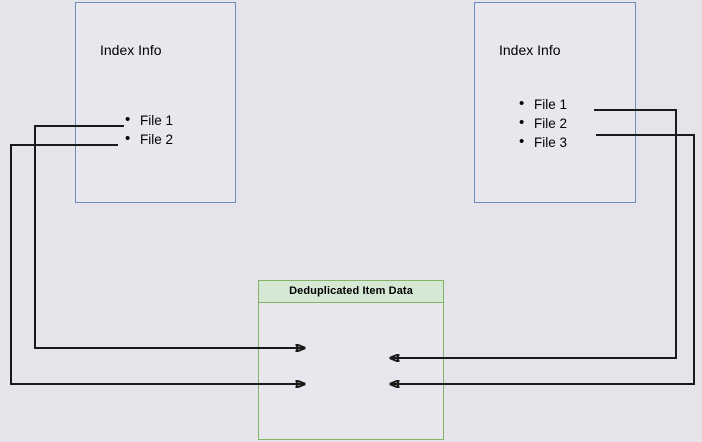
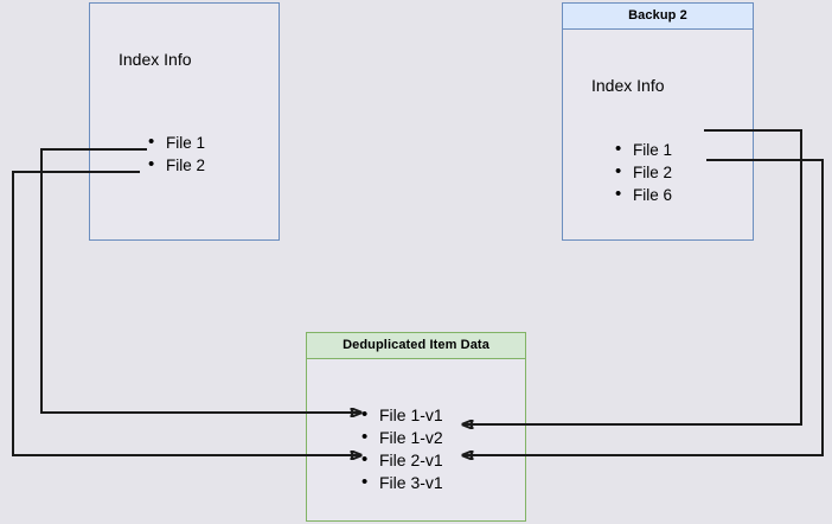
  Index Info
  File 1
  File 2
+ Backup 2
  Index Info
  File 1
  File 2
- File 3
+ File 6
  Deduplicated Item Data
+ File 1-v1
+ File 1-v2
+ File 2-v1
+ File 3-v1
